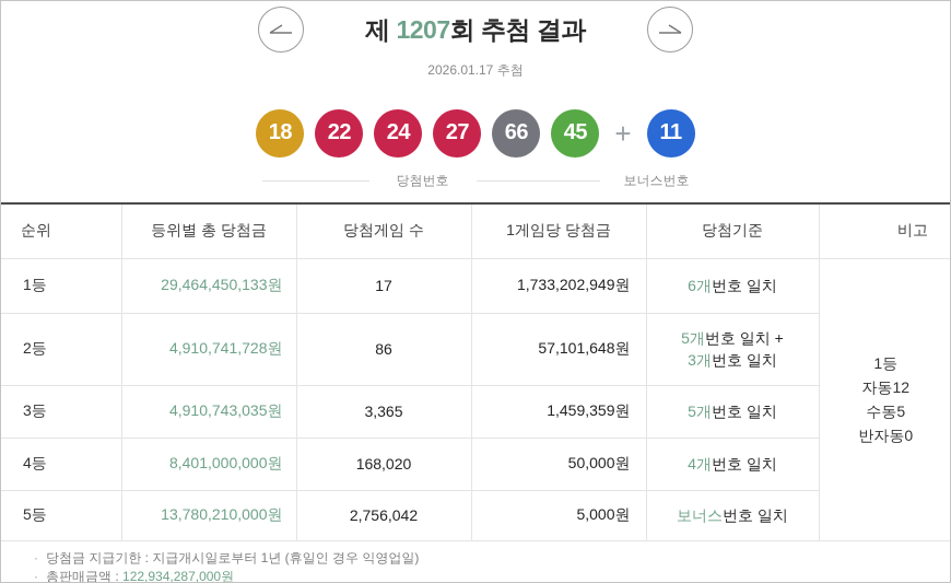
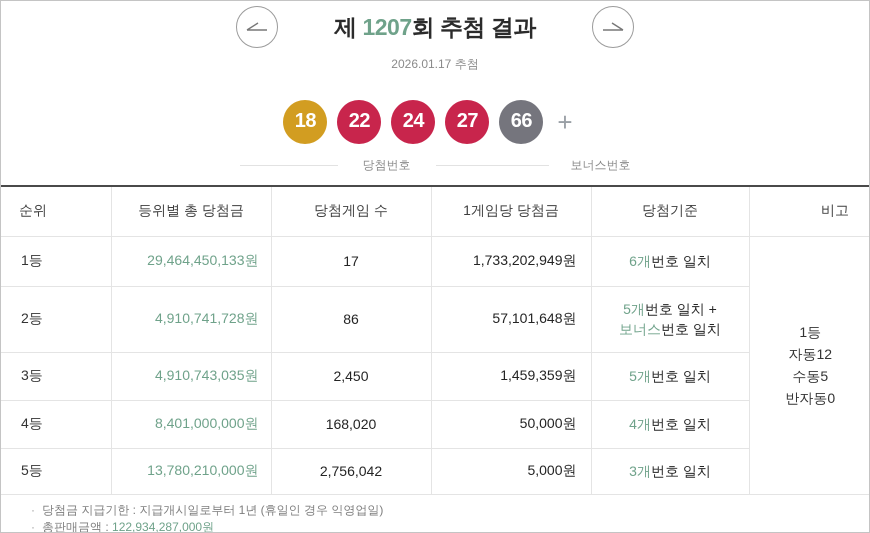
  제 1207회 추첨 결과
  2026.01.17 추첨
  18
  22
  24
  27
  66
- 45
  +
- 11
  당첨번호
  보너스번호
  순위	등위별 총 당첨금	당첨게임 수	1게임당 당첨금	당첨기준	비고
  1등	29,464,450,133원	17	1,733,202,949원	6개번호 일치	1등자동12수동5반자동0
- 2등	4,910,741,728원	86	57,101,648원	5개번호 일치 +3개번호 일치
+ 2등	4,910,741,728원	86	57,101,648원	5개번호 일치 +보너스번호 일치
- 3등	4,910,743,035원	3,365	1,459,359원	5개번호 일치
+ 3등	4,910,743,035원	2,450	1,459,359원	5개번호 일치
  4등	8,401,000,000원	168,020	50,000원	4개번호 일치
- 5등	13,780,210,000원	2,756,042	5,000원	보너스번호 일치
+ 5등	13,780,210,000원	2,756,042	5,000원	3개번호 일치
  · 당첨금 지급기한 : 지급개시일로부터 1년 (휴일인 경우 익영업일)
  · 총판매금액 : 122,934,287,000원
